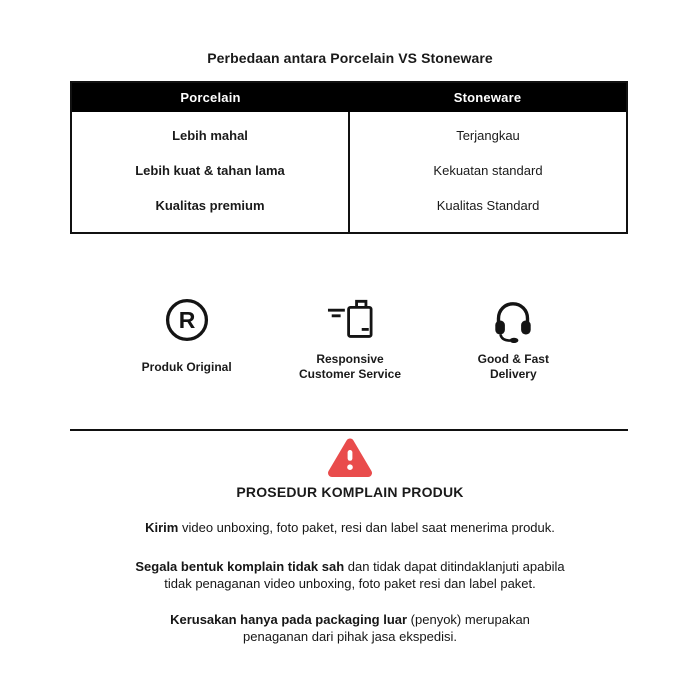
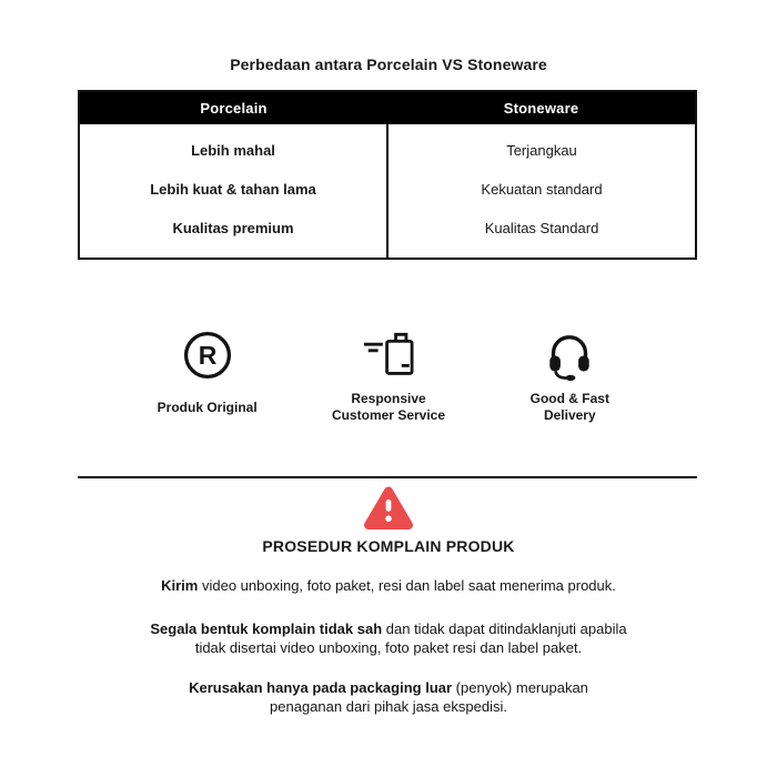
  Perbedaan antara Porcelain VS Stoneware
  Porcelain
  Stoneware
  Lebih mahal
  Lebih kuat & tahan lama
  Kualitas premium
  Terjangkau
  Kekuatan standard
  Kualitas Standard
  R
  Produk Original
  Responsive
  Customer Service
  Good & Fast
  Delivery
  PROSEDUR KOMPLAIN PRODUK
  Kirim video unboxing, foto paket, resi dan label saat menerima produk.
  Segala bentuk komplain tidak sah dan tidak dapat ditindaklanjuti apabila
- tidak penaganan video unboxing, foto paket resi dan label paket.
+ tidak disertai video unboxing, foto paket resi dan label paket.
  Kerusakan hanya pada packaging luar (penyok) merupakan
  penaganan dari pihak jasa ekspedisi.
